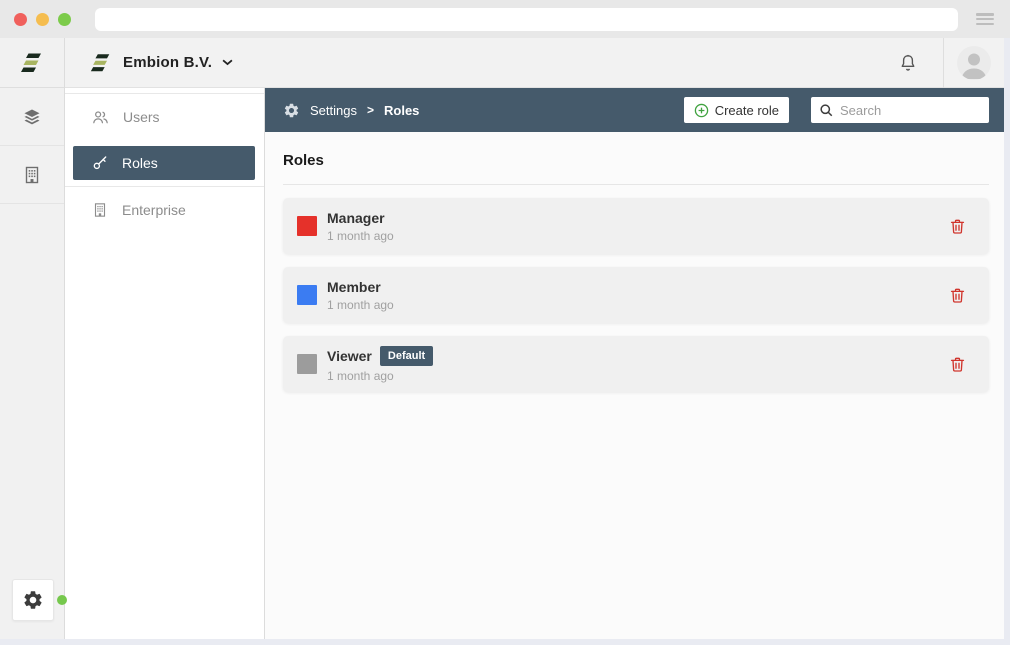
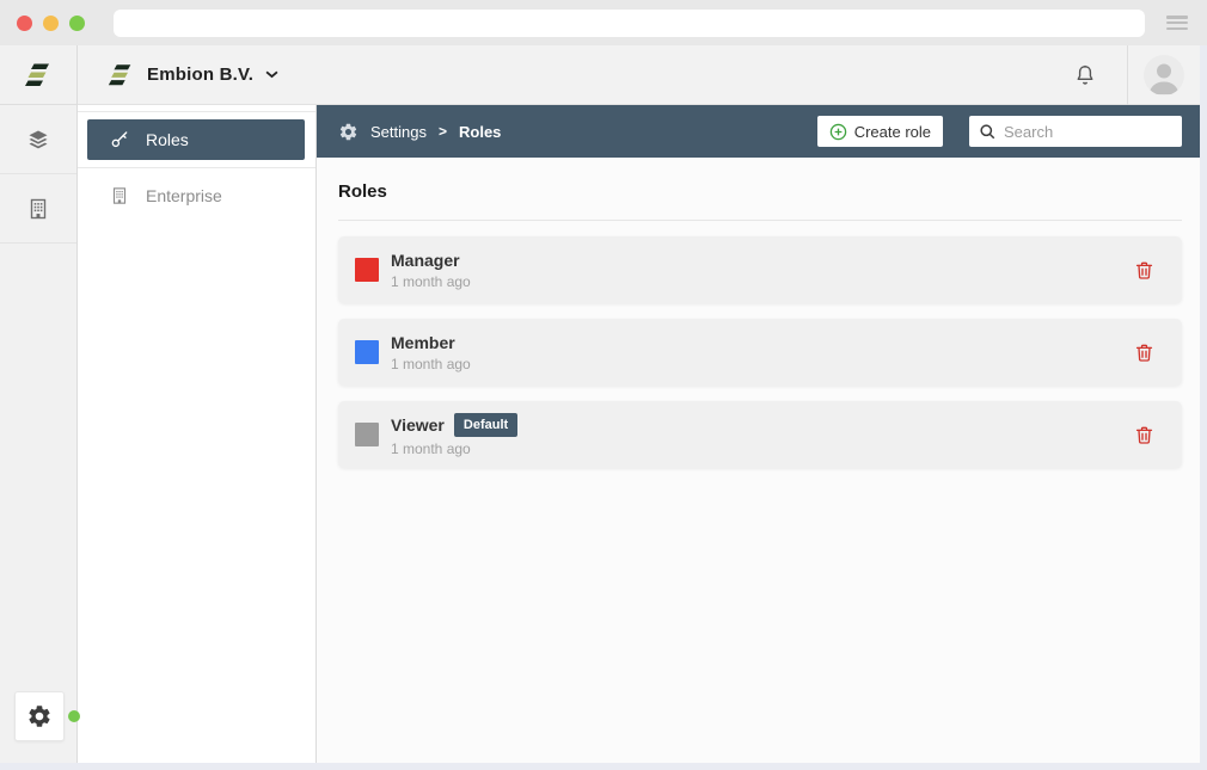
  Embion B.V.
- Users
  Roles
  Enterprise
  Settings
  >
  Roles
  Create role
  Search
  Roles
  Manager
  1 month ago
  Member
  1 month ago
  Viewer
  Default
  1 month ago
